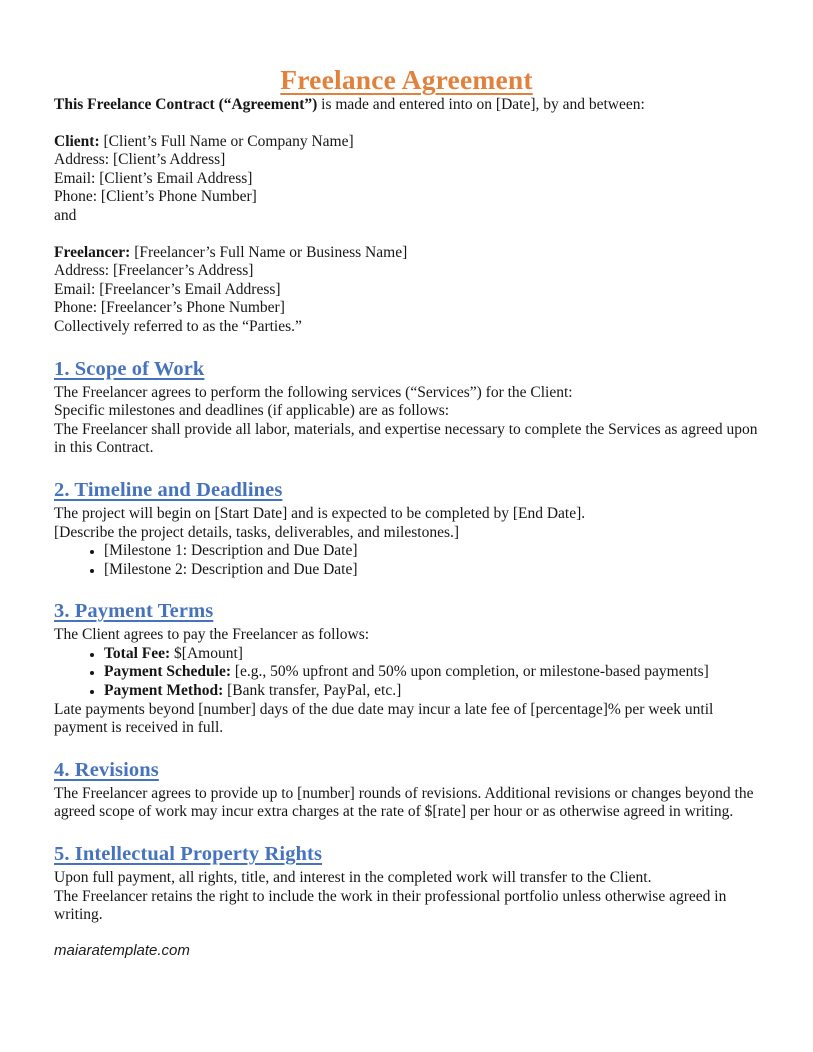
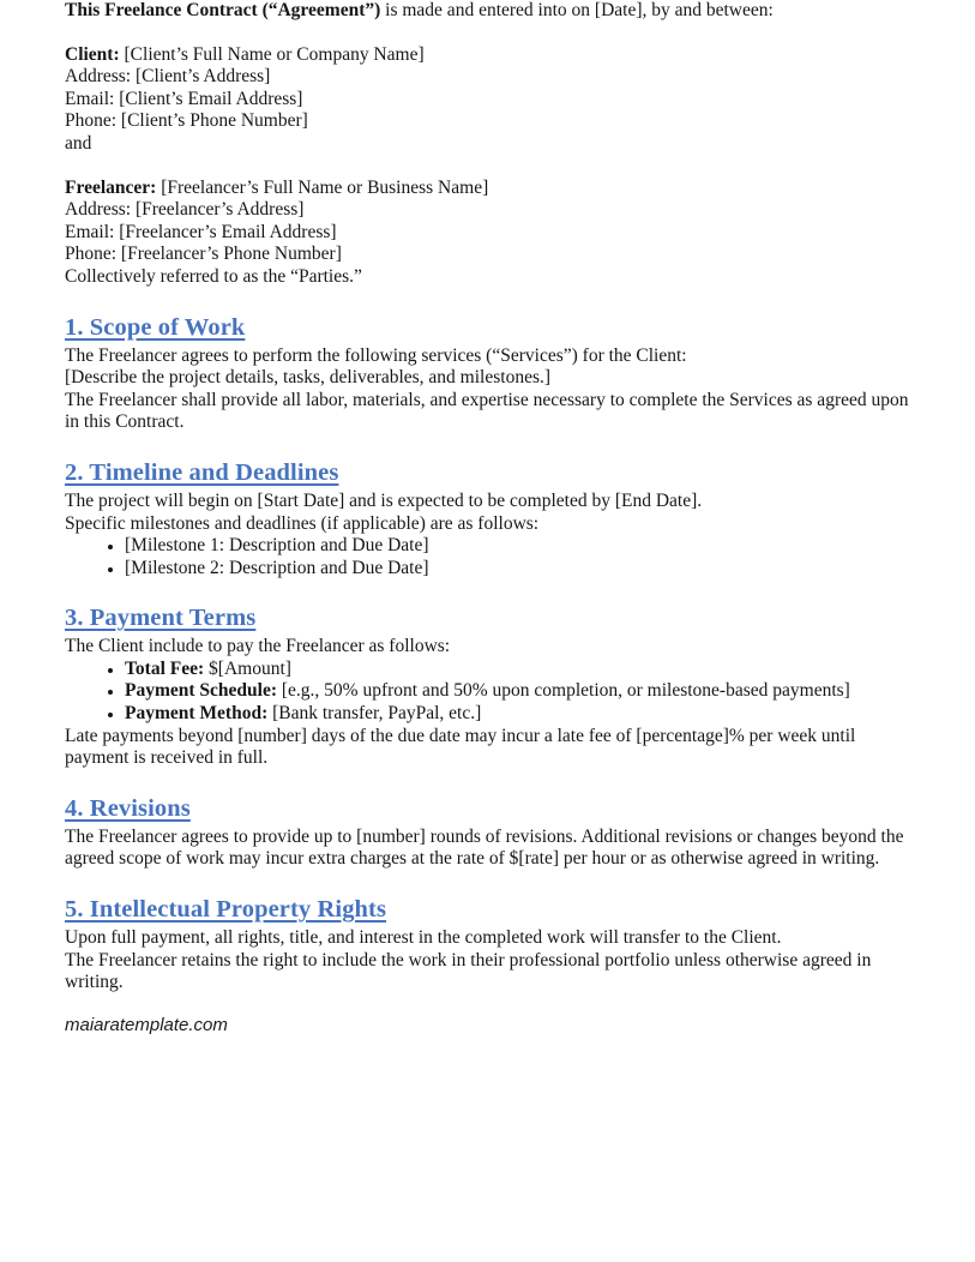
- Freelance Agreement
  This Freelance Contract (“Agreement”) is made and entered into on [Date], by and between:
  Client: [Client’s Full Name or Company Name]
  Address: [Client’s Address]
  Email: [Client’s Email Address]
  Phone: [Client’s Phone Number]
  and
  Freelancer: [Freelancer’s Full Name or Business Name]
  Address: [Freelancer’s Address]
  Email: [Freelancer’s Email Address]
  Phone: [Freelancer’s Phone Number]
  Collectively referred to as the “Parties.”
  1. Scope of Work
  The Freelancer agrees to perform the following services (“Services”) for the Client:
- Specific milestones and deadlines (if applicable) are as follows:
+ [Describe the project details, tasks, deliverables, and milestones.]
  The Freelancer shall provide all labor, materials, and expertise necessary to complete the Services as agreed upon in this Contract.
  2. Timeline and Deadlines
  The project will begin on [Start Date] and is expected to be completed by [End Date].
- [Describe the project details, tasks, deliverables, and milestones.]
+ Specific milestones and deadlines (if applicable) are as follows:
  [Milestone 1: Description and Due Date]
  [Milestone 2: Description and Due Date]
  3. Payment Terms
- The Client agrees to pay the Freelancer as follows:
+ The Client include to pay the Freelancer as follows:
  Total Fee: $[Amount]
  Payment Schedule: [e.g., 50% upfront and 50% upon completion, or milestone-based payments]
  Payment Method: [Bank transfer, PayPal, etc.]
  Late payments beyond [number] days of the due date may incur a late fee of [percentage]% per week until payment is received in full.
  4. Revisions
  The Freelancer agrees to provide up to [number] rounds of revisions. Additional revisions or changes beyond the agreed scope of work may incur extra charges at the rate of $[rate] per hour or as otherwise agreed in writing.
  5. Intellectual Property Rights
  Upon full payment, all rights, title, and interest in the completed work will transfer to the Client.
  The Freelancer retains the right to include the work in their professional portfolio unless otherwise agreed in writing.
  maiaratemplate.com
